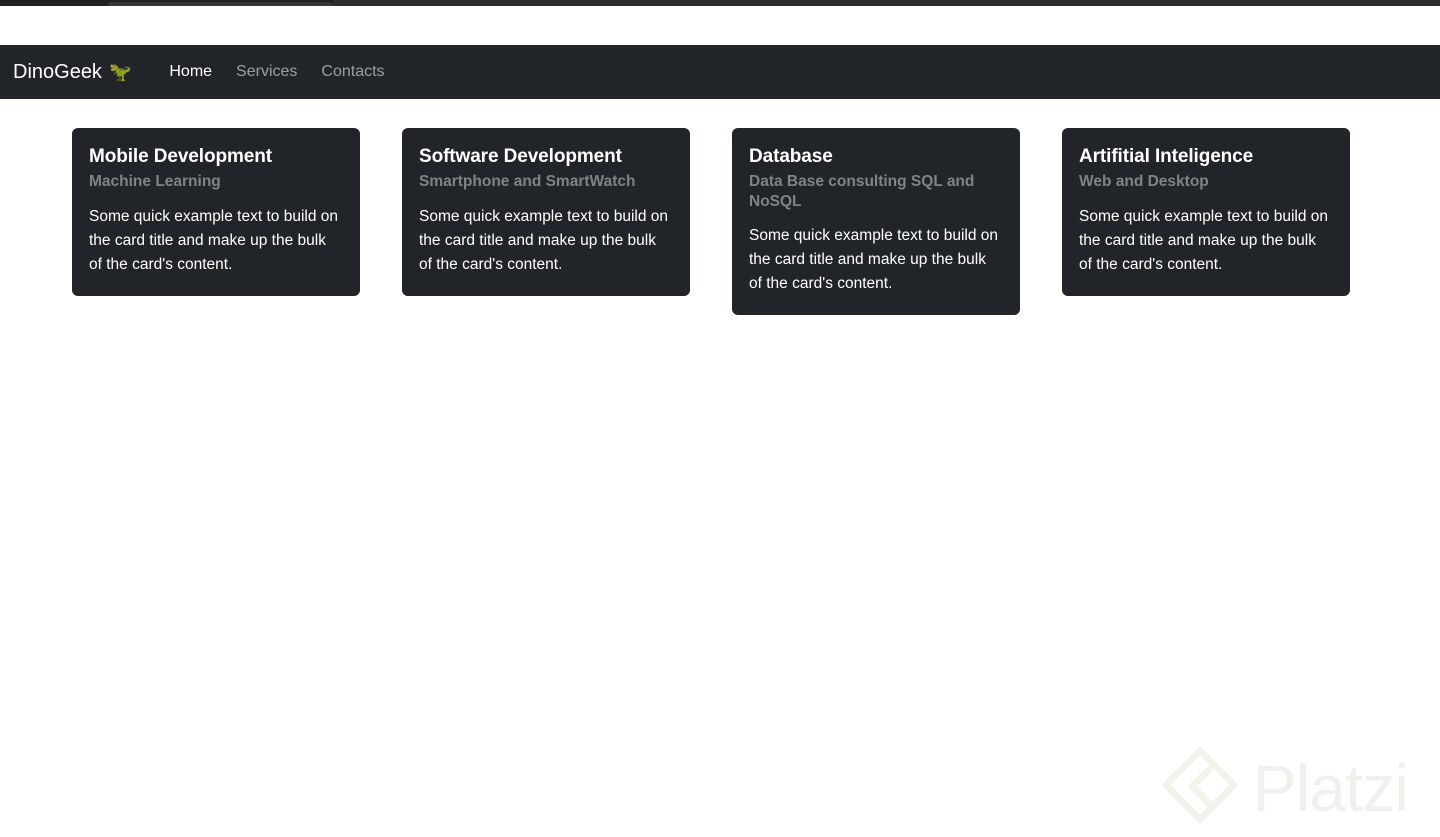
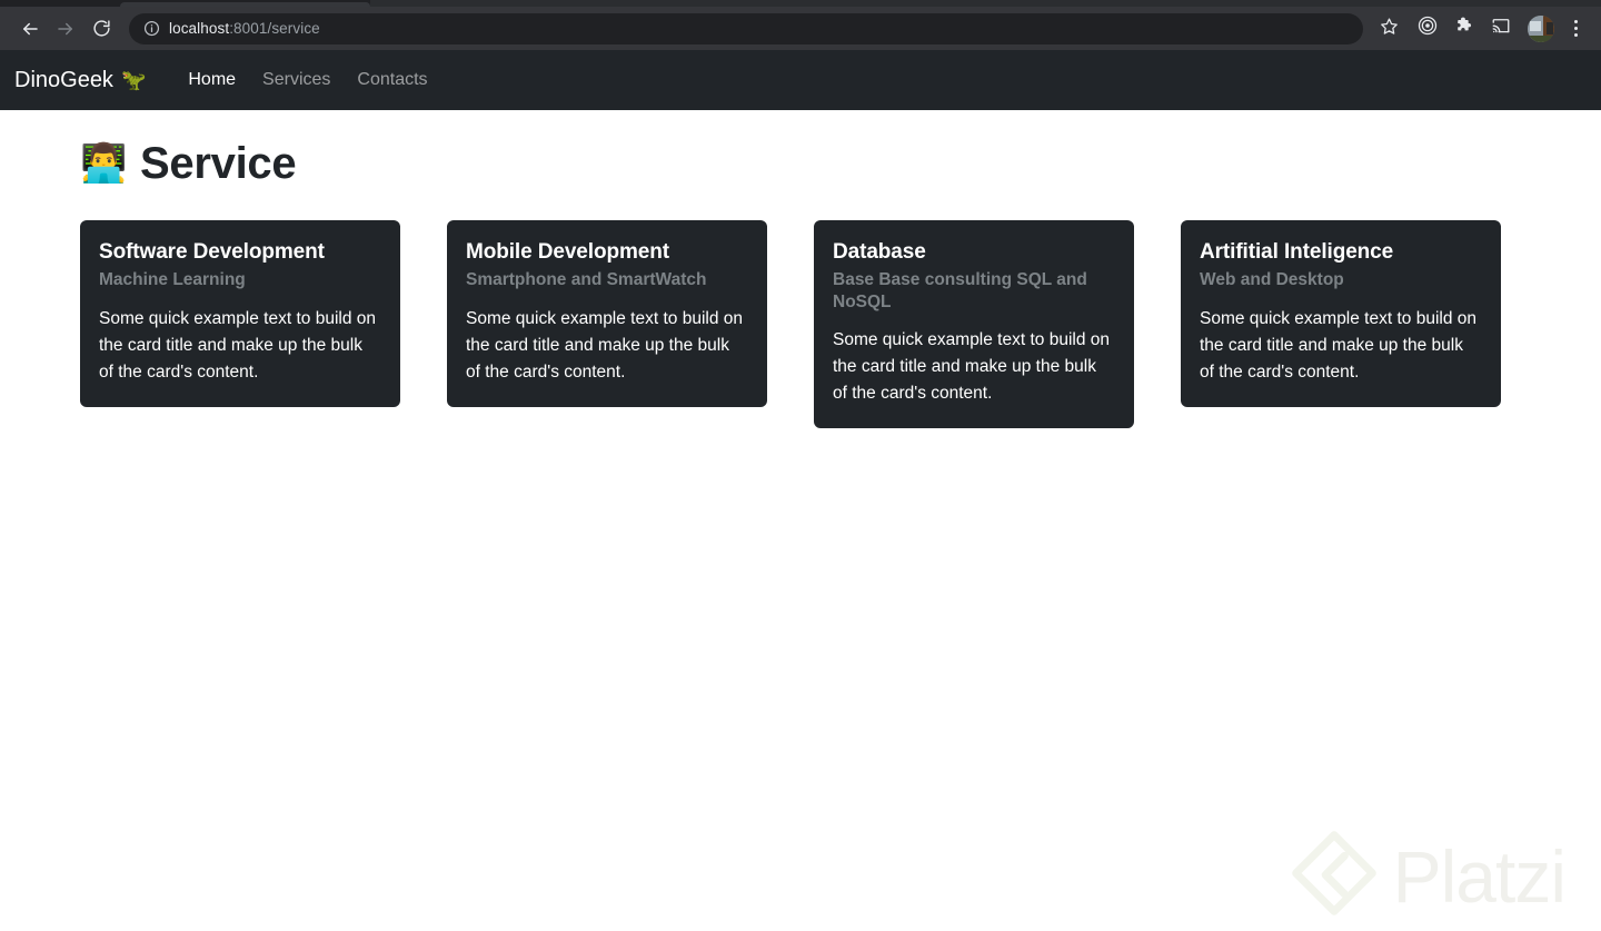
+ localhost:8001/service
  DinoGeek
  🦖
  Home
  Services
  Contacts
+ 👨‍💻
+ Service
- Mobile Development
+ Software Development
  Machine Learning
  Some quick example text to build on the card title and make up the bulk of the card's content.
- Software Development
+ Mobile Development
  Smartphone and SmartWatch
  Some quick example text to build on the card title and make up the bulk of the card's content.
  Database
- Data Base consulting SQL and NoSQL
+ Base Base consulting SQL and NoSQL
  Some quick example text to build on the card title and make up the bulk of the card's content.
  Artifitial Inteligence
  Web and Desktop
  Some quick example text to build on the card title and make up the bulk of the card's content.
